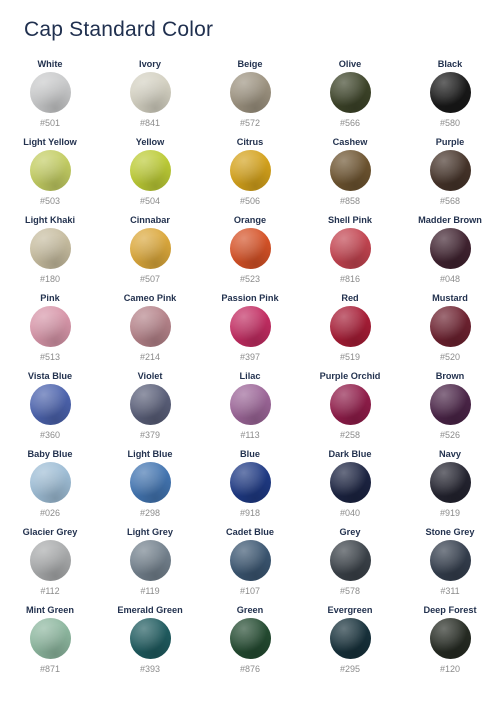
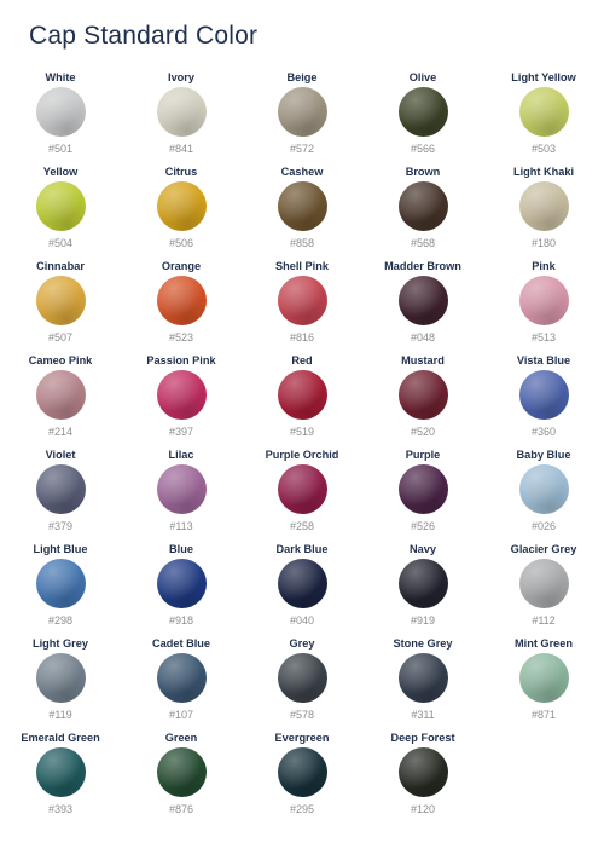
  Cap Standard Color
  White
  #501
  Ivory
  #841
  Beige
  #572
  Olive
  #566
- Black
- #580
  Light Yellow
  #503
  Yellow
  #504
  Citrus
  #506
  Cashew
  #858
- Purple
+ Brown
  #568
  Light Khaki
  #180
  Cinnabar
  #507
  Orange
  #523
  Shell Pink
  #816
  Madder Brown
  #048
  Pink
  #513
  Cameo Pink
  #214
  Passion Pink
  #397
  Red
  #519
  Mustard
  #520
  Vista Blue
  #360
  Violet
  #379
  Lilac
  #113
  Purple Orchid
  #258
- Brown
+ Purple
  #526
  Baby Blue
  #026
  Light Blue
  #298
  Blue
  #918
  Dark Blue
  #040
  Navy
  #919
  Glacier Grey
  #112
  Light Grey
  #119
  Cadet Blue
  #107
  Grey
  #578
  Stone Grey
  #311
  Mint Green
  #871
  Emerald Green
  #393
  Green
  #876
  Evergreen
  #295
  Deep Forest
  #120
